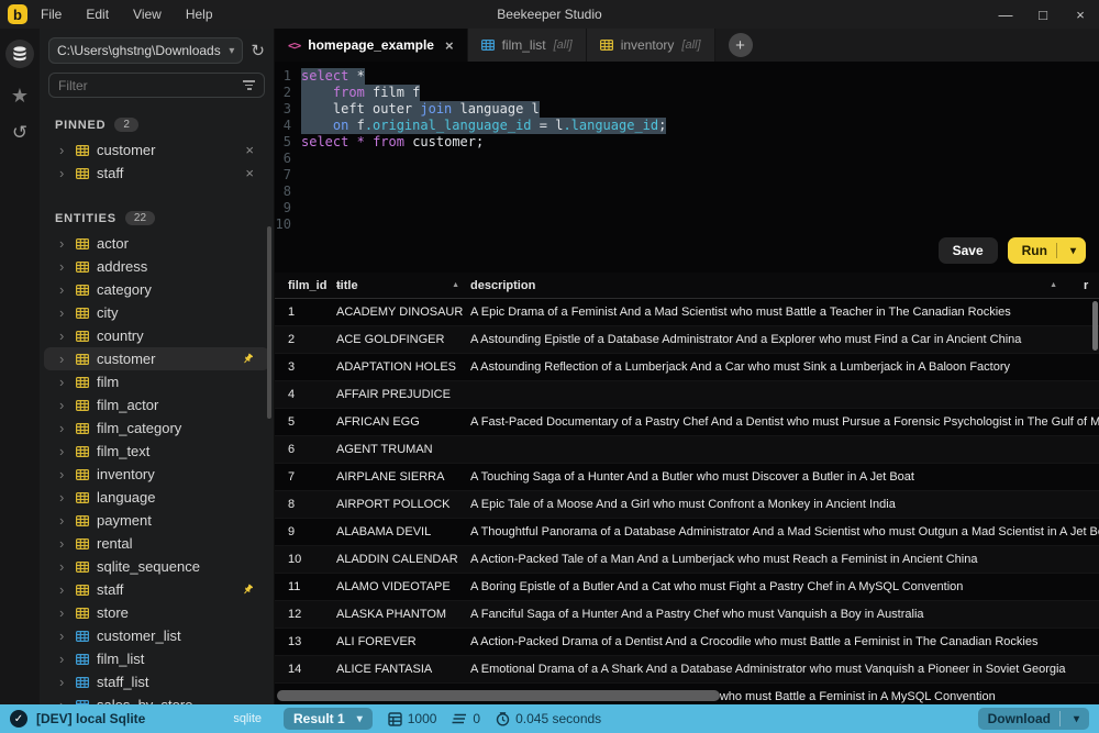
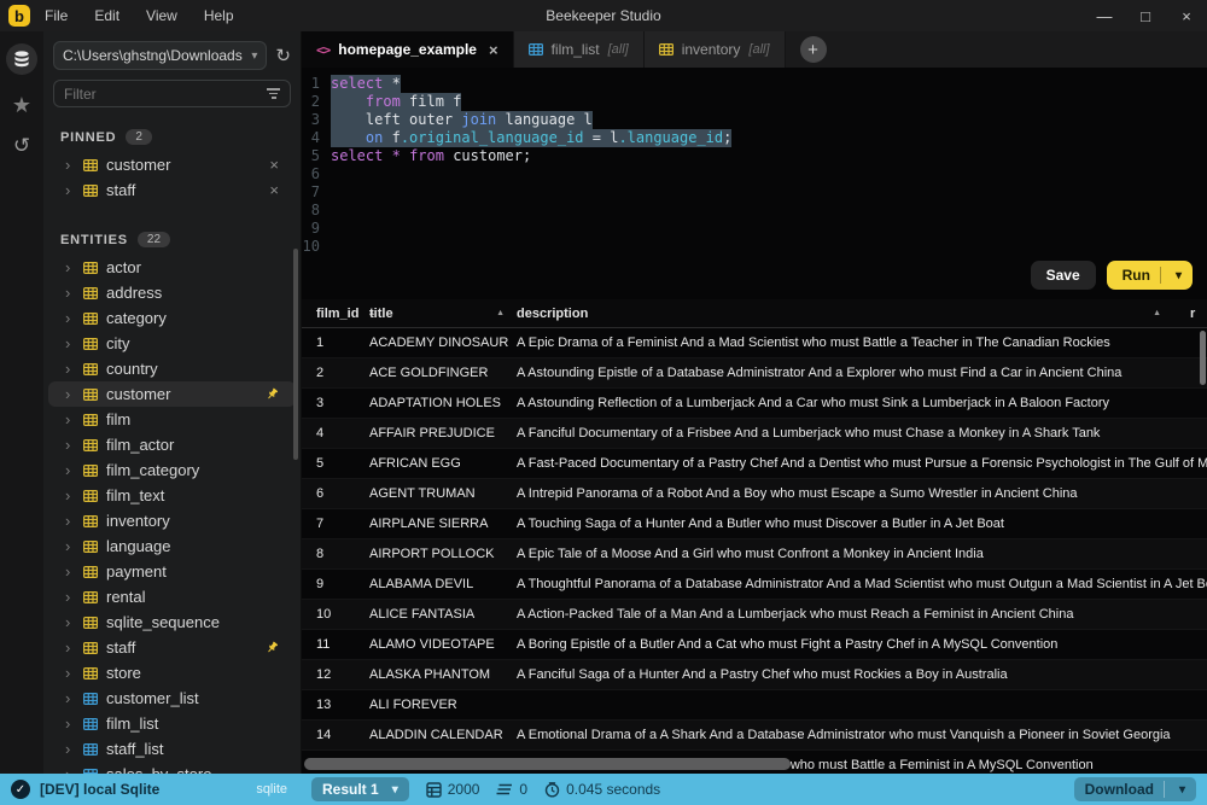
  b
  File
  Edit
  View
  Help
  Beekeeper Studio
  —
  □
  ×
  ★
  ↺
  C:\Users\ghstng\Downloads
  ▾
  ↻
  Filter
  PINNED
  2
  ›
  customer
  ×
  ›
  staff
  ×
  ENTITIES
  22
  ›
  actor
  ›
  address
  ›
  category
  ›
  city
  ›
  country
  ›
  customer
  ›
  film
  ›
  film_actor
  ›
  film_category
  ›
  film_text
  ›
  inventory
  ›
  language
  ›
  payment
  ›
  rental
  ›
  sqlite_sequence
  ›
  staff
  ›
  store
  ›
  customer_list
  ›
  film_list
  ›
  staff_list
  <>
  homepage_example
  ×
  film_list
  [all]
  inventory
  [all]
  +
  1
  select *
  2
  from film f
  3
  left outer join language l
  4
  on f.original_language_id = l.language_id;
  5
  select * from customer;
  6
  7
  8
  9
  10
  Save
  Run
  ▾
  film_id
  title
  description
  r
  1
  ACADEMY DINOSAUR
  A Epic Drama of a Feminist And a Mad Scientist who must Battle a Teacher in The Canadian Rockies
  2
  ACE GOLDFINGER
  A Astounding Epistle of a Database Administrator And a Explorer who must Find a Car in Ancient China
  3
  ADAPTATION HOLES
  A Astounding Reflection of a Lumberjack And a Car who must Sink a Lumberjack in A Baloon Factory
  4
  AFFAIR PREJUDICE
+ A Fanciful Documentary of a Frisbee And a Lumberjack who must Chase a Monkey in A Shark Tank
  5
  AFRICAN EGG
  A Fast-Paced Documentary of a Pastry Chef And a Dentist who must Pursue a Forensic Psychologist in The Gulf of M
  6
  AGENT TRUMAN
+ A Intrepid Panorama of a Robot And a Boy who must Escape a Sumo Wrestler in Ancient China
  7
  AIRPLANE SIERRA
  A Touching Saga of a Hunter And a Butler who must Discover a Butler in A Jet Boat
  8
  AIRPORT POLLOCK
  A Epic Tale of a Moose And a Girl who must Confront a Monkey in Ancient India
  9
  ALABAMA DEVIL
  A Thoughtful Panorama of a Database Administrator And a Mad Scientist who must Outgun a Mad Scientist in A Jet B
  10
- ALADDIN CALENDAR
+ ALICE FANTASIA
  A Action-Packed Tale of a Man And a Lumberjack who must Reach a Feminist in Ancient China
  11
  ALAMO VIDEOTAPE
  A Boring Epistle of a Butler And a Cat who must Fight a Pastry Chef in A MySQL Convention
  12
  ALASKA PHANTOM
- A Fanciful Saga of a Hunter And a Pastry Chef who must Vanquish a Boy in Australia
+ A Fanciful Saga of a Hunter And a Pastry Chef who must Rockies a Boy in Australia
  13
  ALI FOREVER
- A Action-Packed Drama of a Dentist And a Crocodile who must Battle a Feminist in The Canadian Rockies
  14
- ALICE FANTASIA
+ ALADDIN CALENDAR
  A Emotional Drama of a A Shark And a Database Administrator who must Vanquish a Pioneer in Soviet Georgia
  ✓
  [DEV] local Sqlite
  sqlite
  Result 1
  ▾
- 1000
+ 2000
  0
  0.045 seconds
  Download
  ▾
